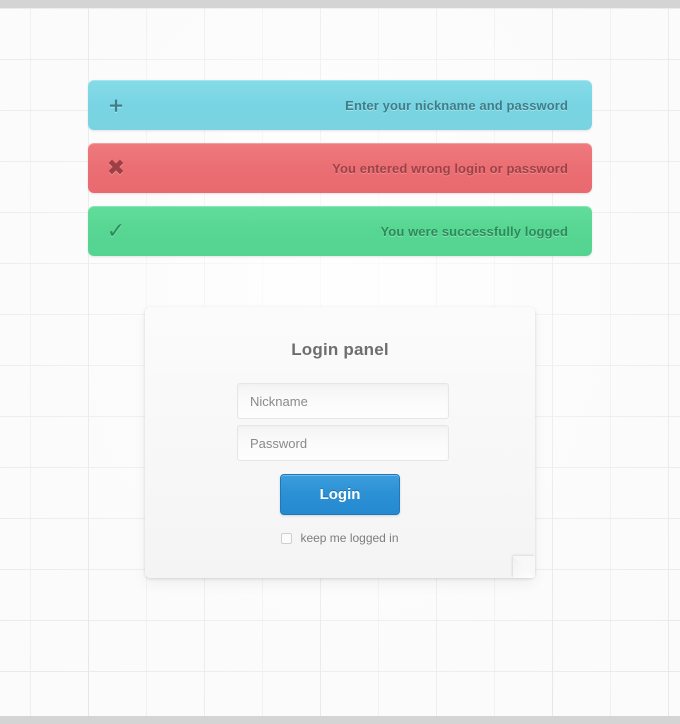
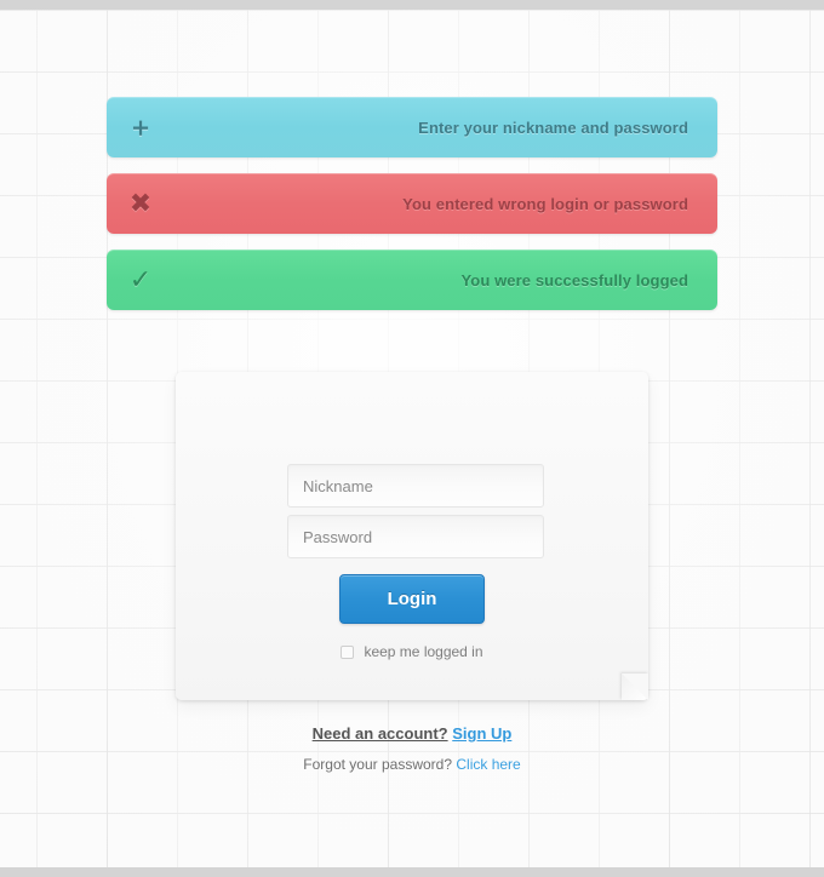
  ＋
  Enter your nickname and password
  ✖
  You entered wrong login or password
  ✓
  You were successfully logged
- Login panel
  Nickname
  Password
  Login
  keep me logged in
+ Need an account? Sign Up
+ Forgot your password? Click here
